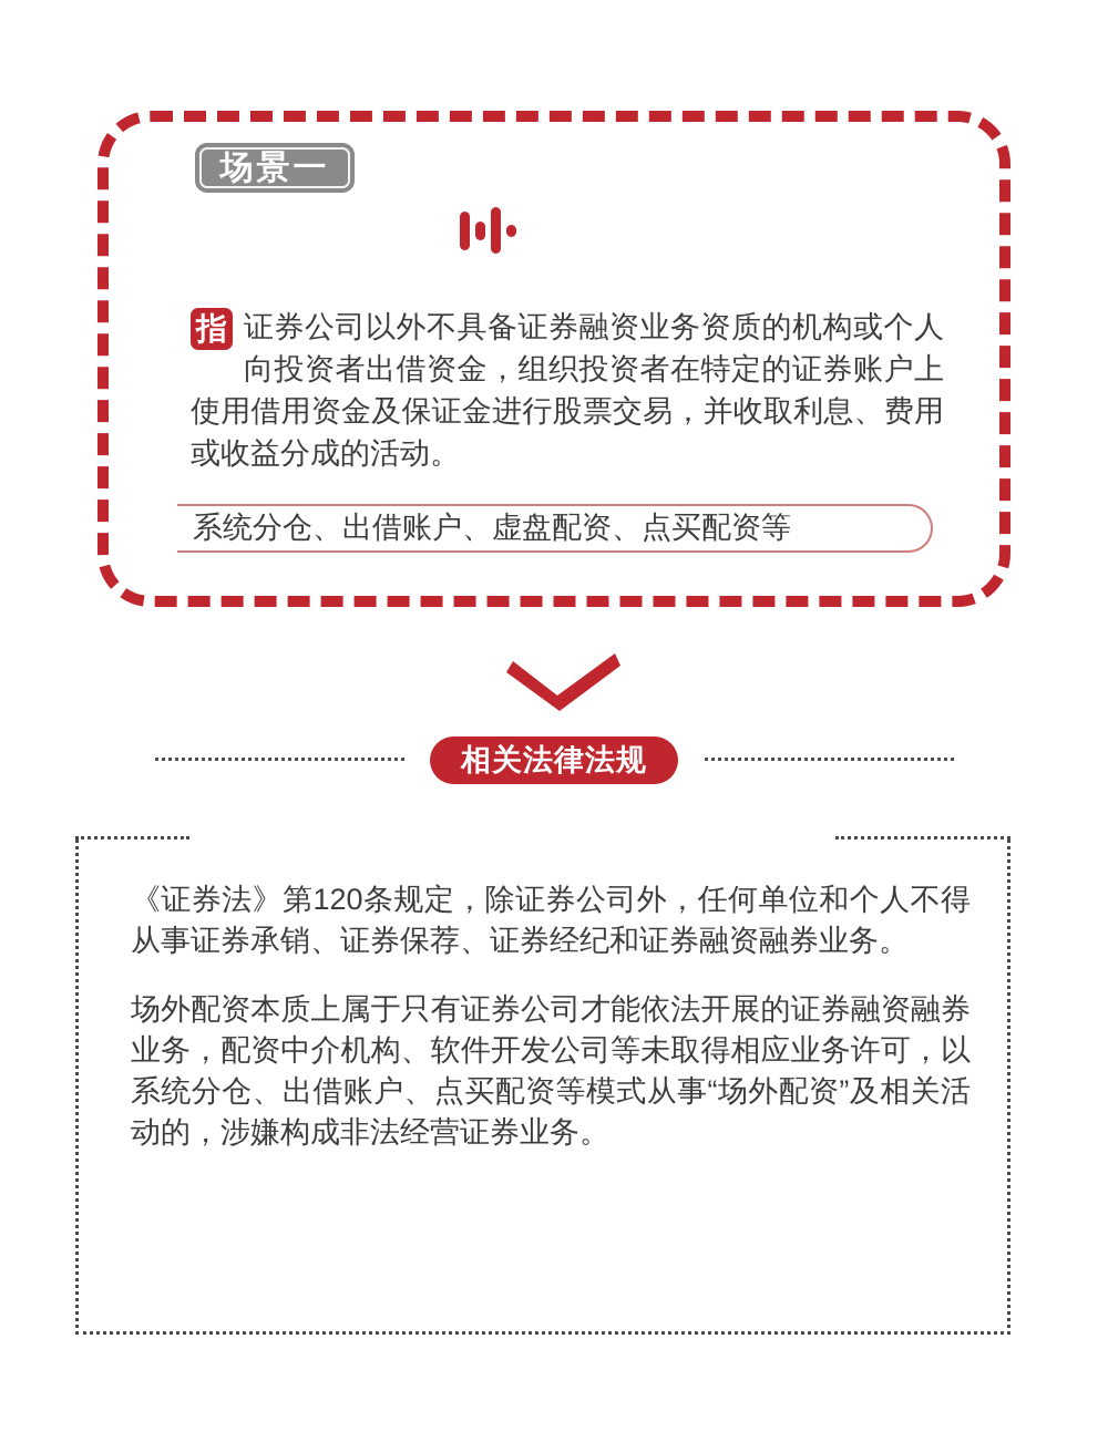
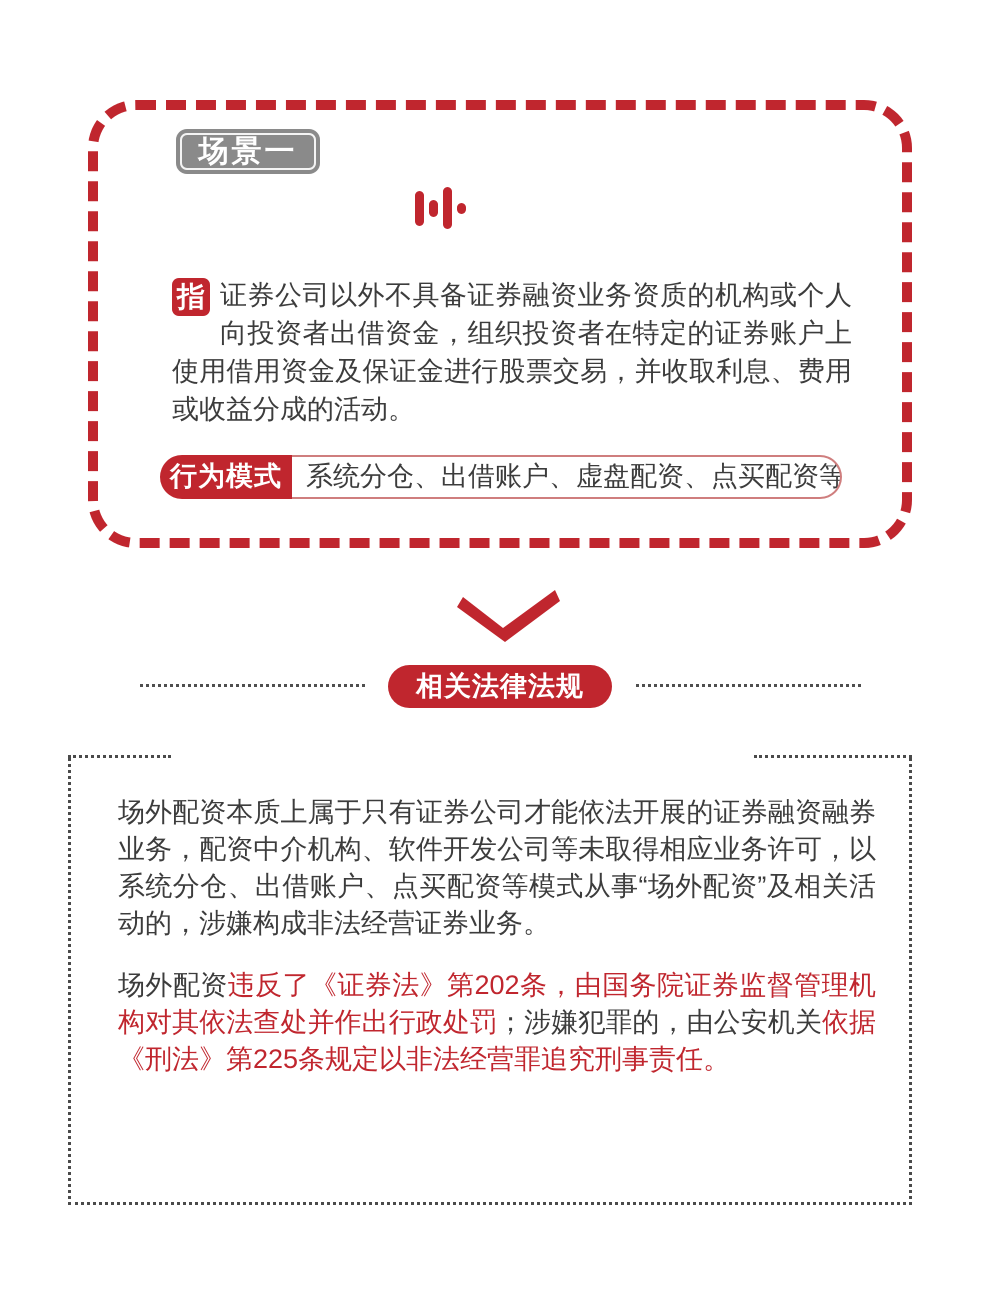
  场景一
  指
  证券公司以外不具备证券融资业务资质的机构或个人向投资者出借资金，组织投资者在特定的证券账户上使用借用资金及保证金进行股票交易，并收取利息、费用或收益分成的活动。
+ 行为模式
  系统分仓、出借账户、虚盘配资、点买配资等
  相关法律法规
- 《证券法》第120条规定，除证券公司外，任何单位和个人不得从事证券承销、证券保荐、证券经纪和证券融资融券业务。
  场外配资本质上属于只有证券公司才能依法开展的证券融资融券业务，配资中介机构、软件开发公司等未取得相应业务许可，以系统分仓、出借账户、点买配资等模式从事“场外配资”及相关活动的，涉嫌构成非法经营证券业务。
+ 场外配资违反了《证券法》第202条，由国务院证券监督管理机构对其依法查处并作出行政处罚；涉嫌犯罪的，由公安机关依据《刑法》第225条规定以非法经营罪追究刑事责任。
